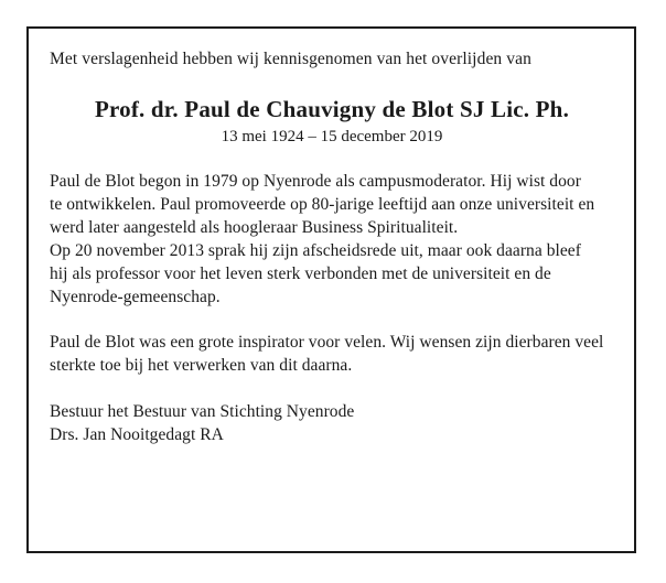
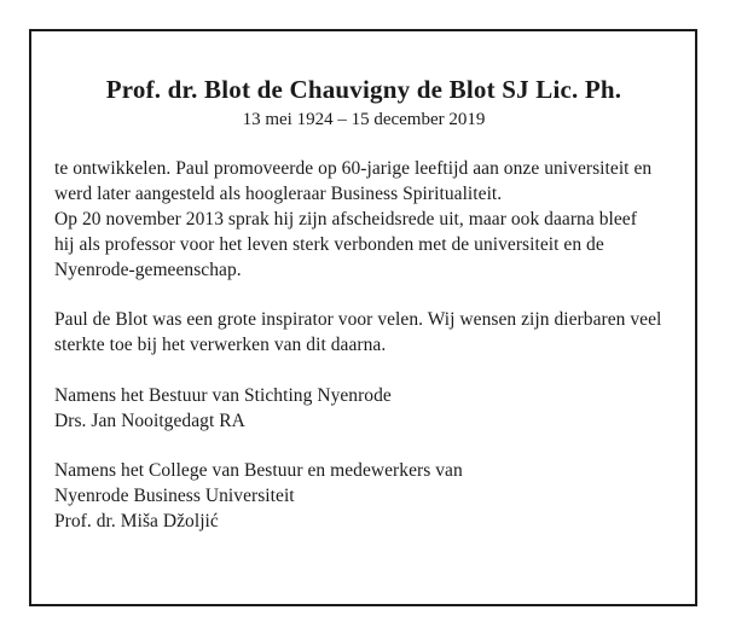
- Met verslagenheid hebben wij kennisgenomen van het overlijden van
- Prof. dr. Paul de Chauvigny de Blot SJ Lic. Ph.
+ Prof. dr. Blot de Chauvigny de Blot SJ Lic. Ph.
  13 mei 1924 – 15 december 2019
- Paul de Blot begon in 1979 op Nyenrode als campusmoderator. Hij wist door
- te ontwikkelen. Paul promoveerde op 80-jarige leeftijd aan onze universiteit en
+ te ontwikkelen. Paul promoveerde op 60-jarige leeftijd aan onze universiteit en
  werd later aangesteld als hoogleraar Business Spiritualiteit.
  Op 20 november 2013 sprak hij zijn afscheidsrede uit, maar ook daarna bleef
  hij als professor voor het leven sterk verbonden met de universiteit en de
  Nyenrode-gemeenschap.
  Paul de Blot was een grote inspirator voor velen. Wij wensen zijn dierbaren veel
  sterkte toe bij het verwerken van dit daarna.
- Bestuur het Bestuur van Stichting Nyenrode
+ Namens het Bestuur van Stichting Nyenrode
  Drs. Jan Nooitgedagt RA
+ Namens het College van Bestuur en medewerkers van
+ Nyenrode Business Universiteit
+ Prof. dr. Miša Džoljić
